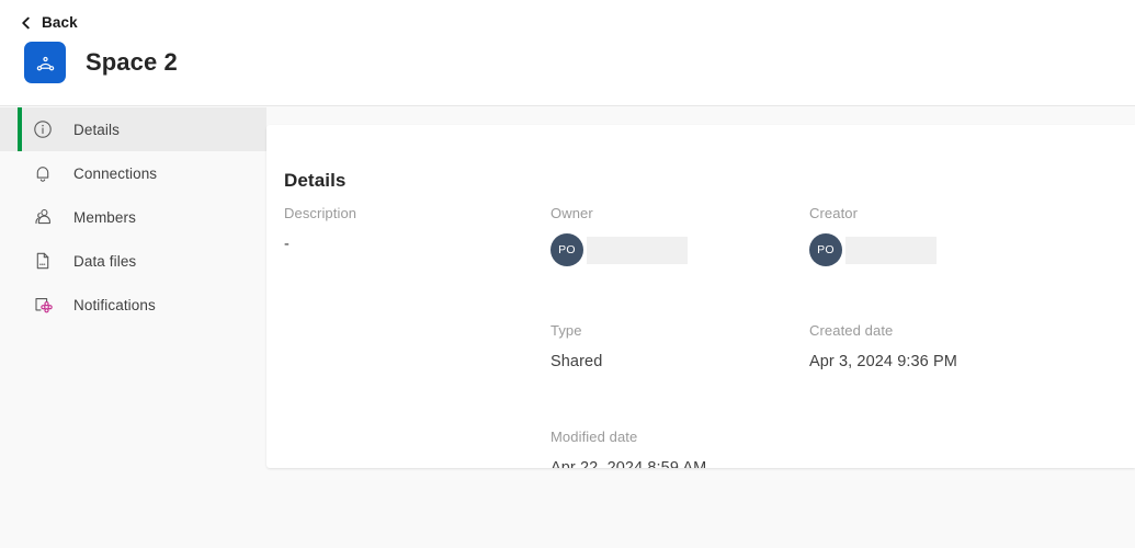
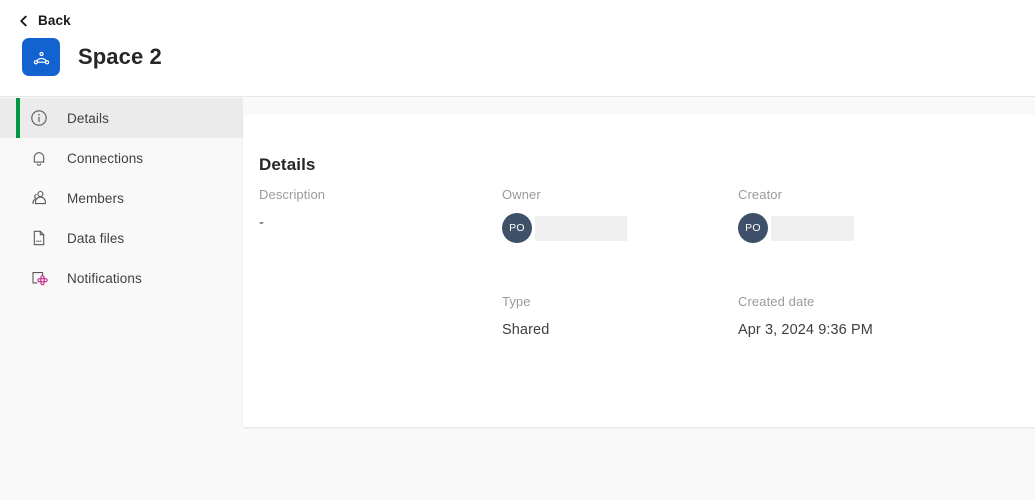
  Back
  Space 2
  Details
  Connections
  Members
  Data files
  Notifications
  Details
  Description
  -
  Owner
  PO
  Creator
  PO
  Type
  Shared
  Created date
  Apr 3, 2024 9:36 PM
- Modified date
